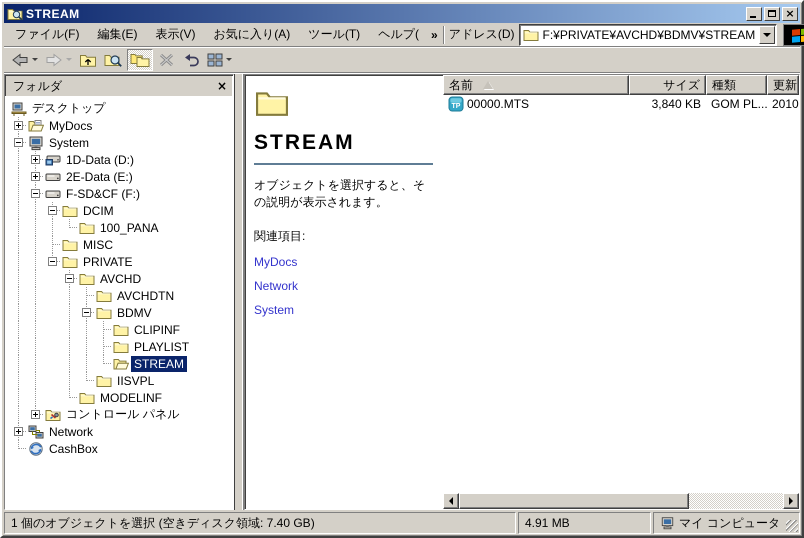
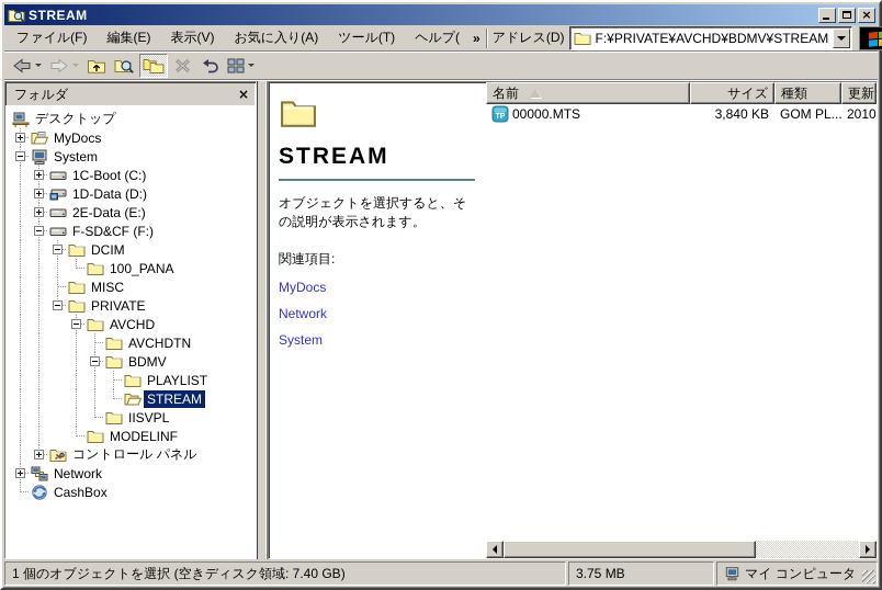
  STREAM
  ×
  ファイル(F)
  編集(E)
  表示(V)
  お気に入り(A)
  ツール(T)
  ヘルプ(
  »
  アドレス(D)
  F:¥PRIVATE¥AVCHD¥BDMV¥STREAM
  フォルダ
  ×
  デスクトップ
  MyDocs
  System
+ 1C-Boot (C:)
  1D-Data (D:)
  2E-Data (E:)
  F-SD&CF (F:)
  DCIM
  100_PANA
  MISC
  PRIVATE
  AVCHD
  AVCHDTN
  BDMV
- CLIPINF
  PLAYLIST
  STREAM
  IISVPL
  MODELINF
  コントロール パネル
  Network
  CashBox
  STREAM
  オブジェクトを選択すると、その説明が表示されます。
  関連項目:
  MyDocs
  Network
  System
  名前
  サイズ
  種類
  更新
  00000.MTS
  3,840 KB
  GOM PL...
  2010
  1 個のオブジェクトを選択 (空きディスク領域: 7.40 GB)
- 4.91 MB
+ 3.75 MB
  マイ コンピュータ
